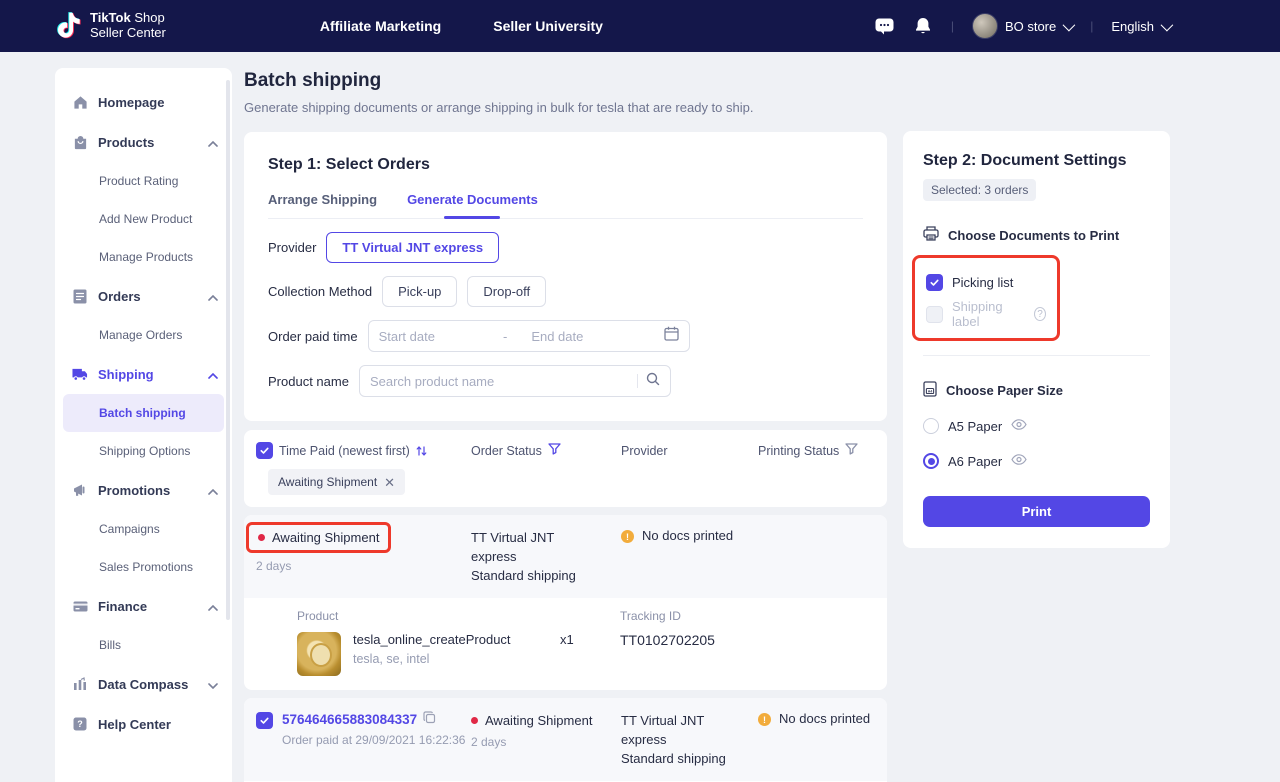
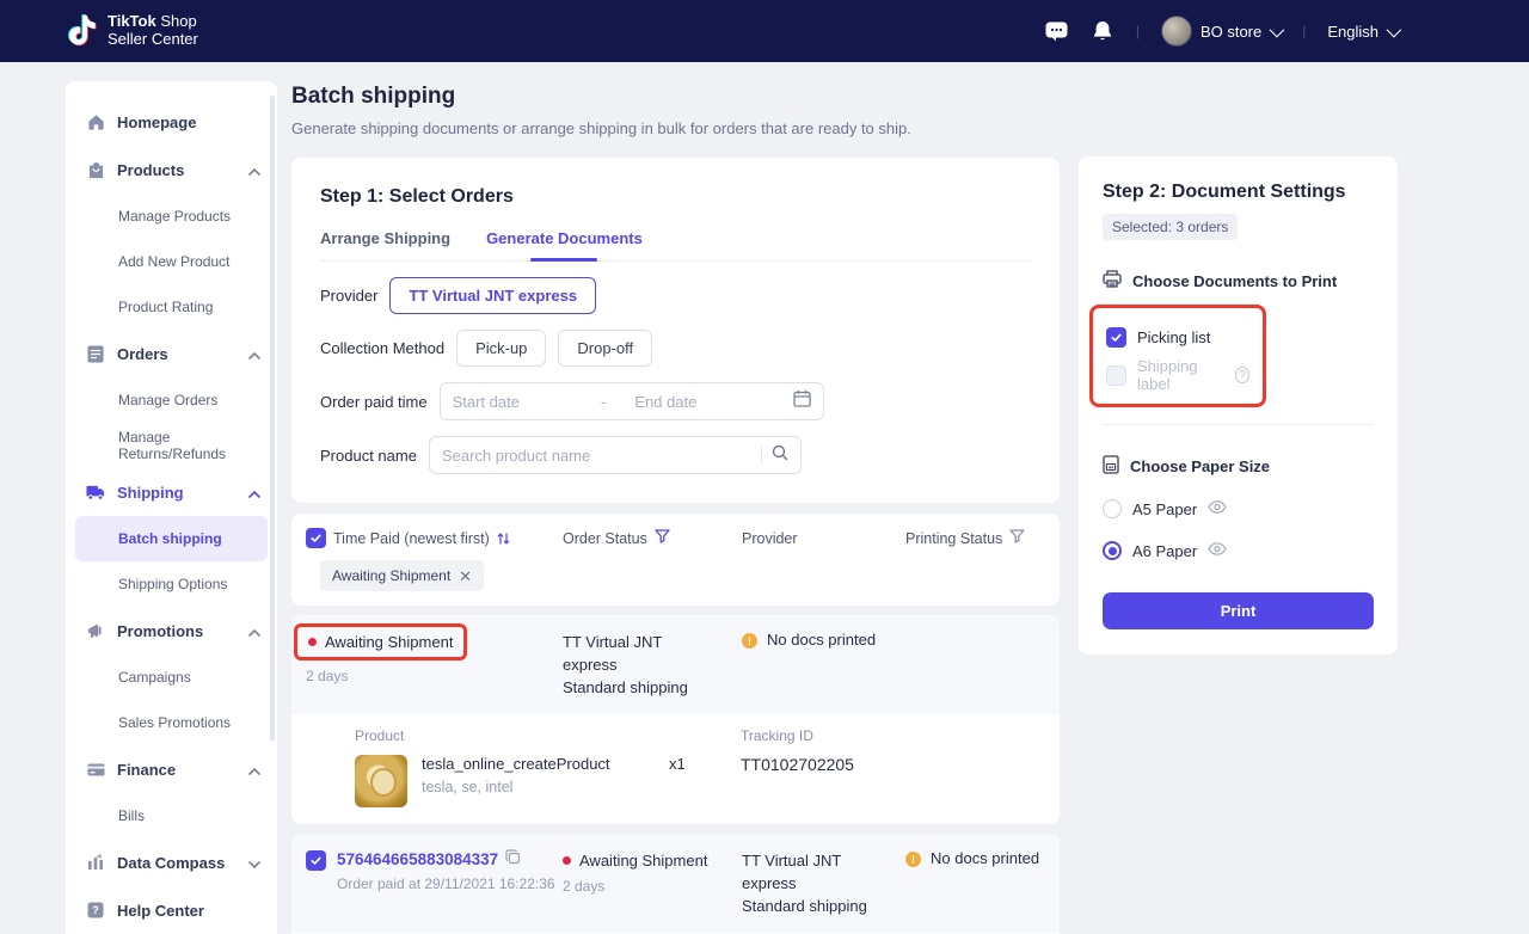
  TikTok Shop
  Seller Center
- Affiliate Marketing
- Seller University
  |
  BO store
  |
  English
  Homepage
  Products
- Product Rating
+ Manage Products
  Add New Product
- Manage Products
+ Product Rating
  Orders
  Manage Orders
+ Manage Returns/Refunds
  Shipping
  Batch shipping
  Shipping Options
  Promotions
  Campaigns
  Sales Promotions
  Finance
  Bills
  Data Compass
  ?
  Help Center
  Batch shipping
- Generate shipping documents or arrange shipping in bulk for tesla that are ready to ship.
+ Generate shipping documents or arrange shipping in bulk for orders that are ready to ship.
  Step 1: Select Orders
  Arrange Shipping
  Generate Documents
  Provider
  TT Virtual JNT express
  Collection Method
  Pick-up
  Drop-off
  Order paid time
  Start date
  -
  End date
  Product name
  Search product name
  Time Paid (newest first)
  Order Status
  Provider
  Printing Status
  Awaiting Shipment
  ✕
  Awaiting Shipment
  2 days
  TT Virtual JNT express
  Standard shipping
  No docs printed
  Product
  Tracking ID
  tesla_online_createProduct
  tesla, se, intel
  x1
  TT0102702205
  576464665883084337
- Order paid at 29/09/2021 16:22:36
+ Order paid at 29/11/2021 16:22:36
  Awaiting Shipment
  2 days
  TT Virtual JNT express
  Standard shipping
  No docs printed
  Step 2: Document Settings
  Selected: 3 orders
  Choose Documents to Print
  Picking list
  Shipping label
  ?
  Choose Paper Size
  A5 Paper
  A6 Paper
  Print
